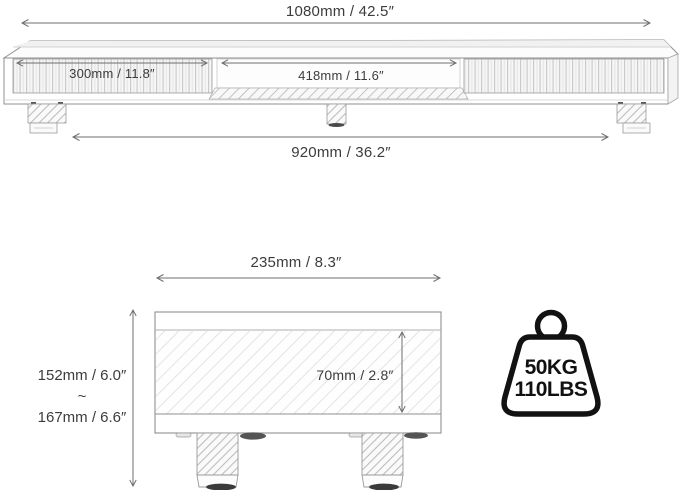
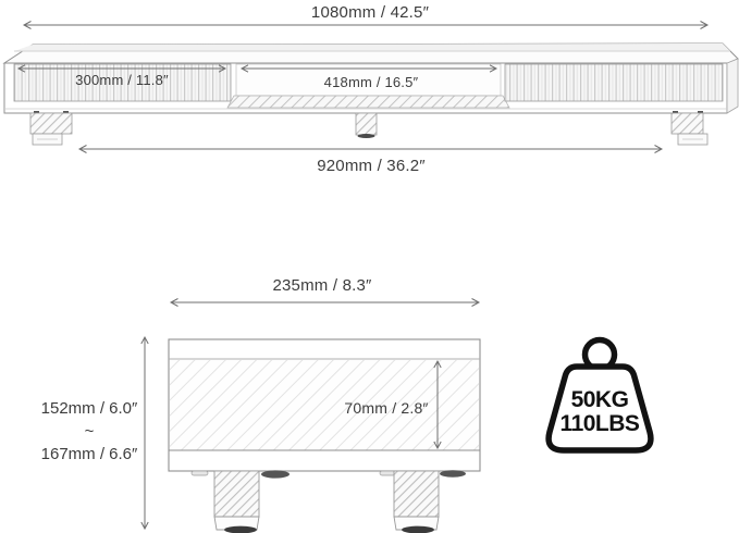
  1080mm / 42.5″
  300mm / 11.8″
- 418mm / 11.6″
+ 418mm / 16.5″
  920mm / 36.2″
  235mm / 8.3″
  70mm / 2.8″
  152mm / 6.0″
  ~
  167mm / 6.6″
  50KG
  110LBS
